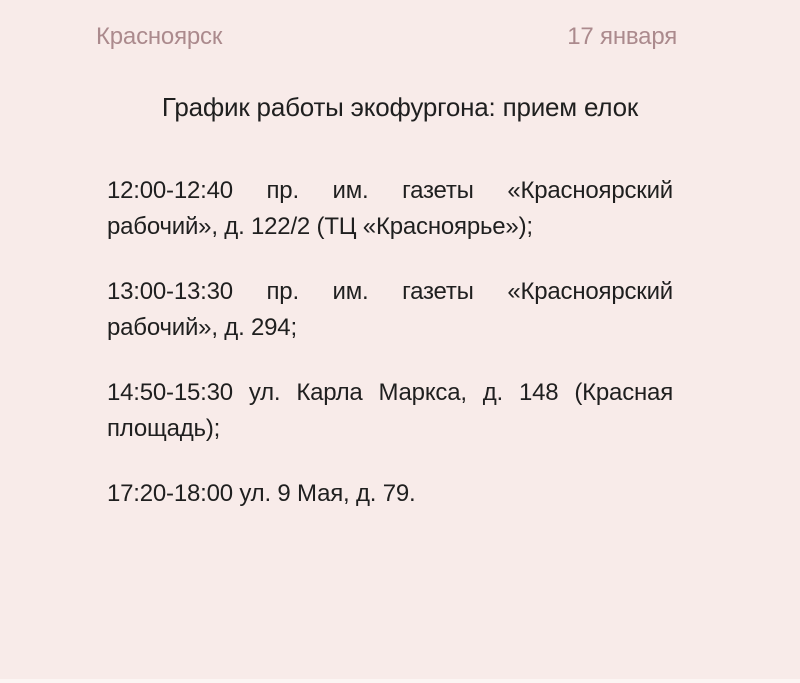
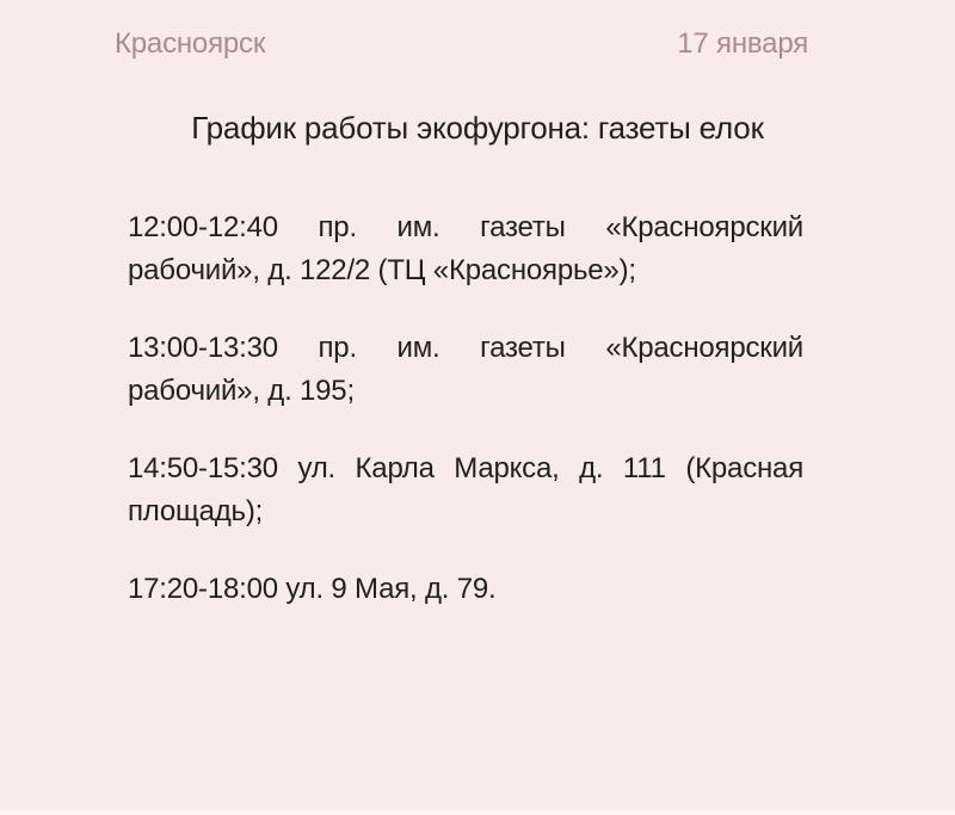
  Красноярск
  17 января
- График работы экофургона: прием елок
+ График работы экофургона: газеты елок
  12:00-12:40 пр. им. газеты «Красноярский рабочий», д. 122/2 (ТЦ «Красноярье»);
- 13:00-13:30 пр. им. газеты «Красноярский рабочий», д. 294;
+ 13:00-13:30 пр. им. газеты «Красноярский рабочий», д. 195;
- 14:50-15:30 ул. Карла Маркса, д. 148 (Красная площадь);
+ 14:50-15:30 ул. Карла Маркса, д. 111 (Красная площадь);
  17:20-18:00 ул. 9 Мая, д. 79.
